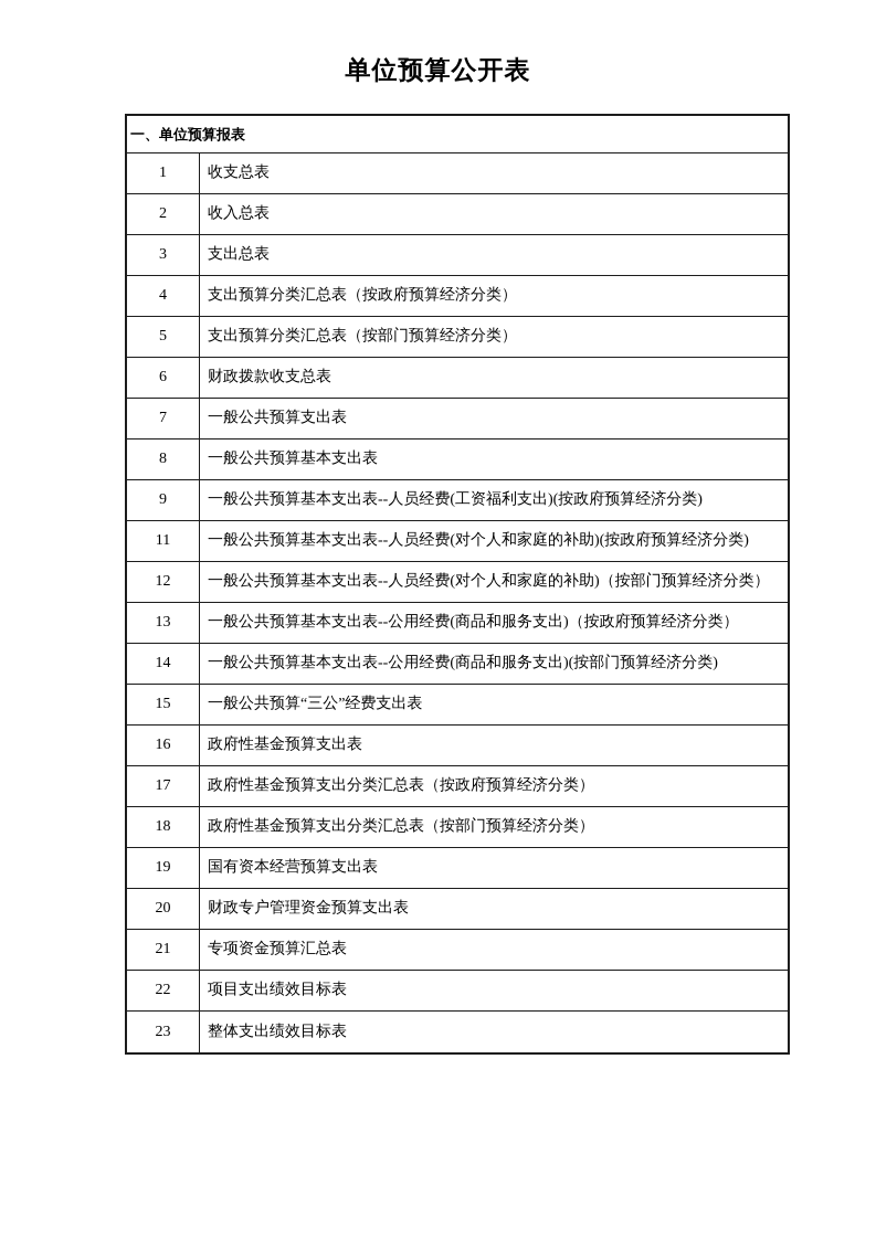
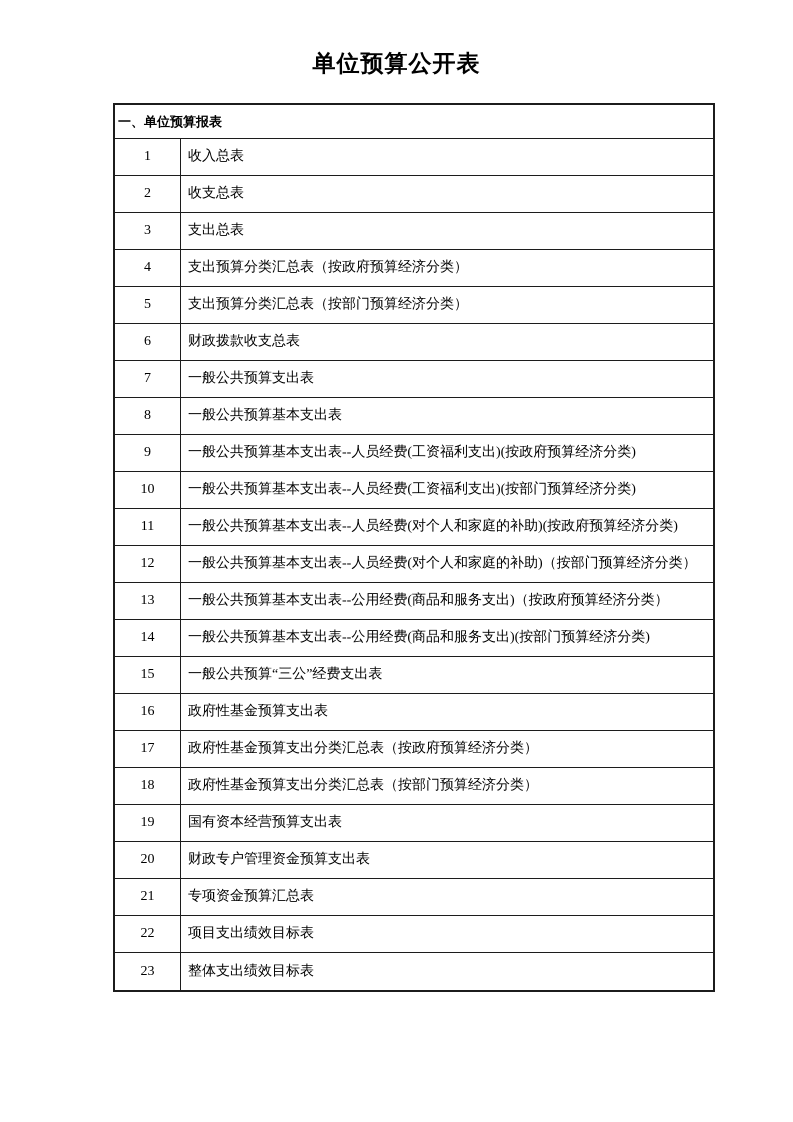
  单位预算公开表
  一、单位预算报表
  1
- 收支总表
+ 收入总表
  2
- 收入总表
+ 收支总表
  3
  支出总表
  4
  支出预算分类汇总表（按政府预算经济分类）
  5
  支出预算分类汇总表（按部门预算经济分类）
  6
  财政拨款收支总表
  7
  一般公共预算支出表
  8
  一般公共预算基本支出表
  9
  一般公共预算基本支出表--人员经费(工资福利支出)(按政府预算经济分类)
+ 10
+ 一般公共预算基本支出表--人员经费(工资福利支出)(按部门预算经济分类)
  11
  一般公共预算基本支出表--人员经费(对个人和家庭的补助)(按政府预算经济分类)
  12
  一般公共预算基本支出表--人员经费(对个人和家庭的补助)（按部门预算经济分类）
  13
  一般公共预算基本支出表--公用经费(商品和服务支出)（按政府预算经济分类）
  14
  一般公共预算基本支出表--公用经费(商品和服务支出)(按部门预算经济分类)
  15
  一般公共预算“三公”经费支出表
  16
  政府性基金预算支出表
  17
  政府性基金预算支出分类汇总表（按政府预算经济分类）
  18
  政府性基金预算支出分类汇总表（按部门预算经济分类）
  19
  国有资本经营预算支出表
  20
  财政专户管理资金预算支出表
  21
  专项资金预算汇总表
  22
  项目支出绩效目标表
  23
  整体支出绩效目标表
